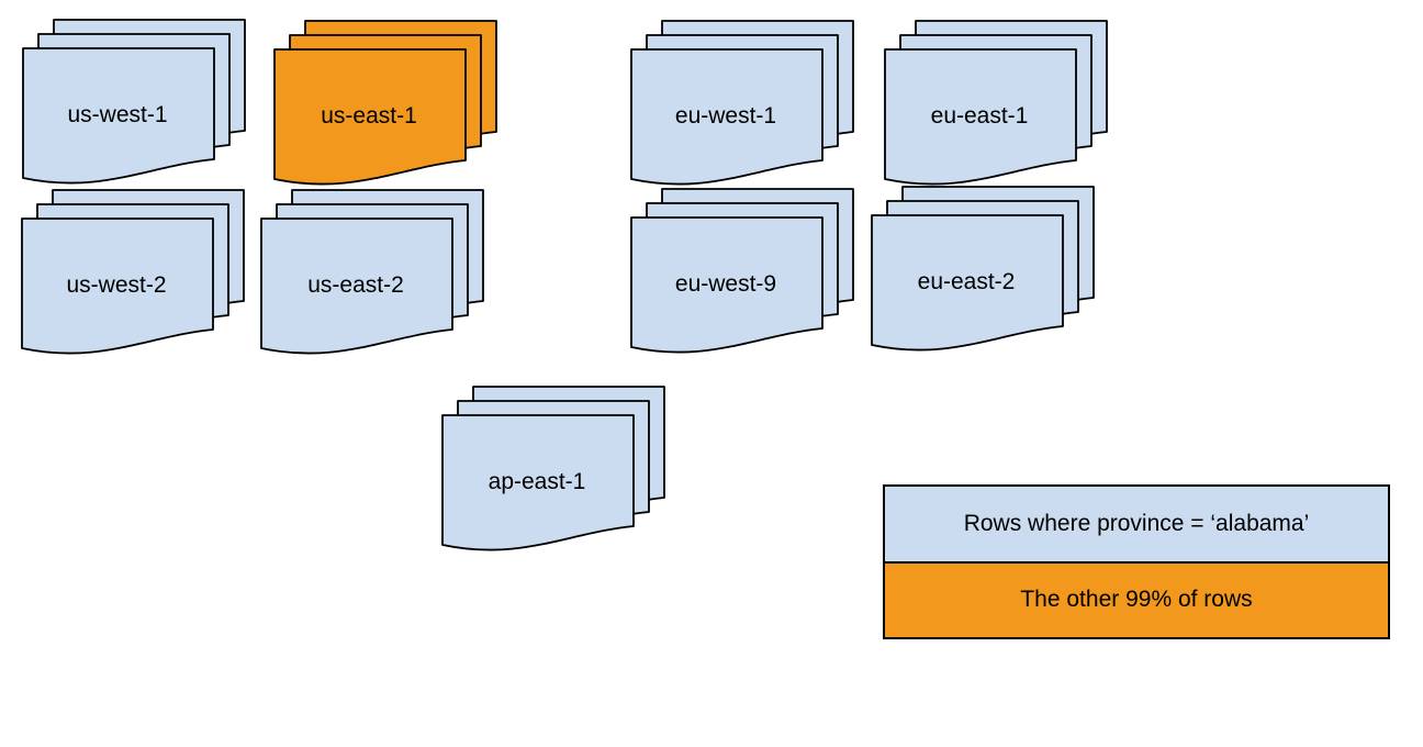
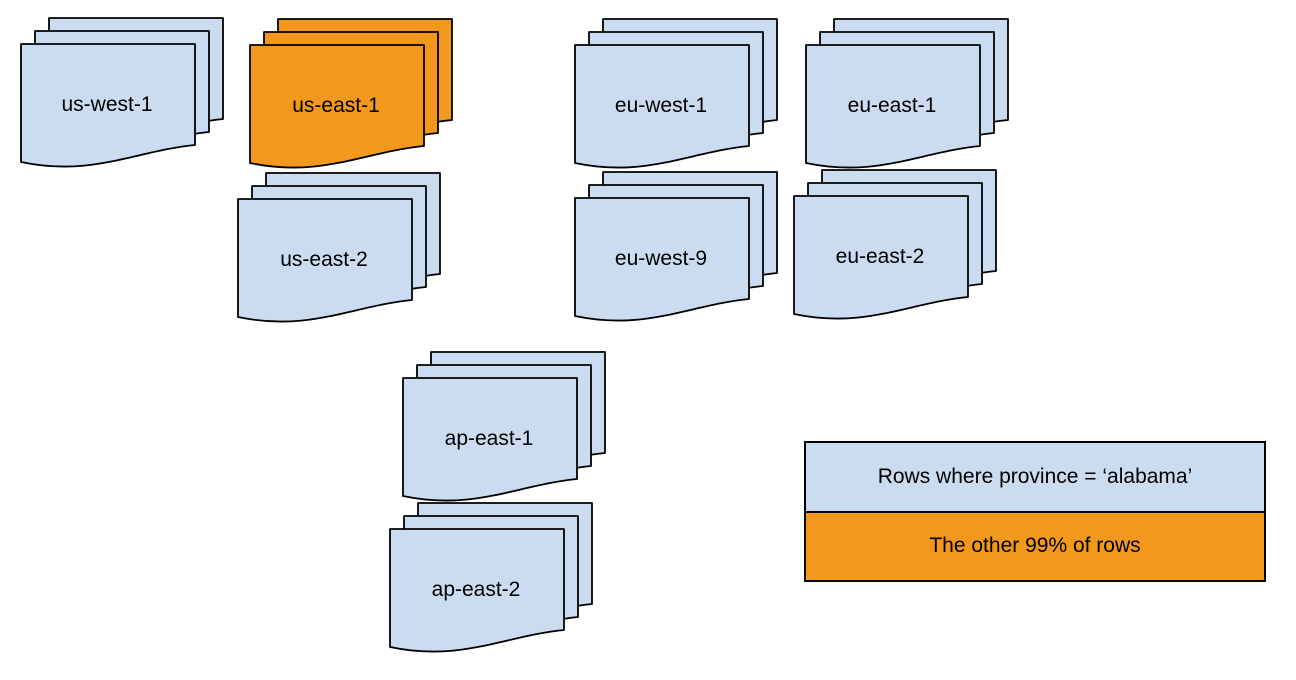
  us-west-1
  us-east-1
  eu-west-1
  eu-east-1
- us-west-2
  us-east-2
  eu-west-9
  eu-east-2
  ap-east-1
+ ap-east-2
  Rows where province = ‘alabama’
  The other 99% of rows
